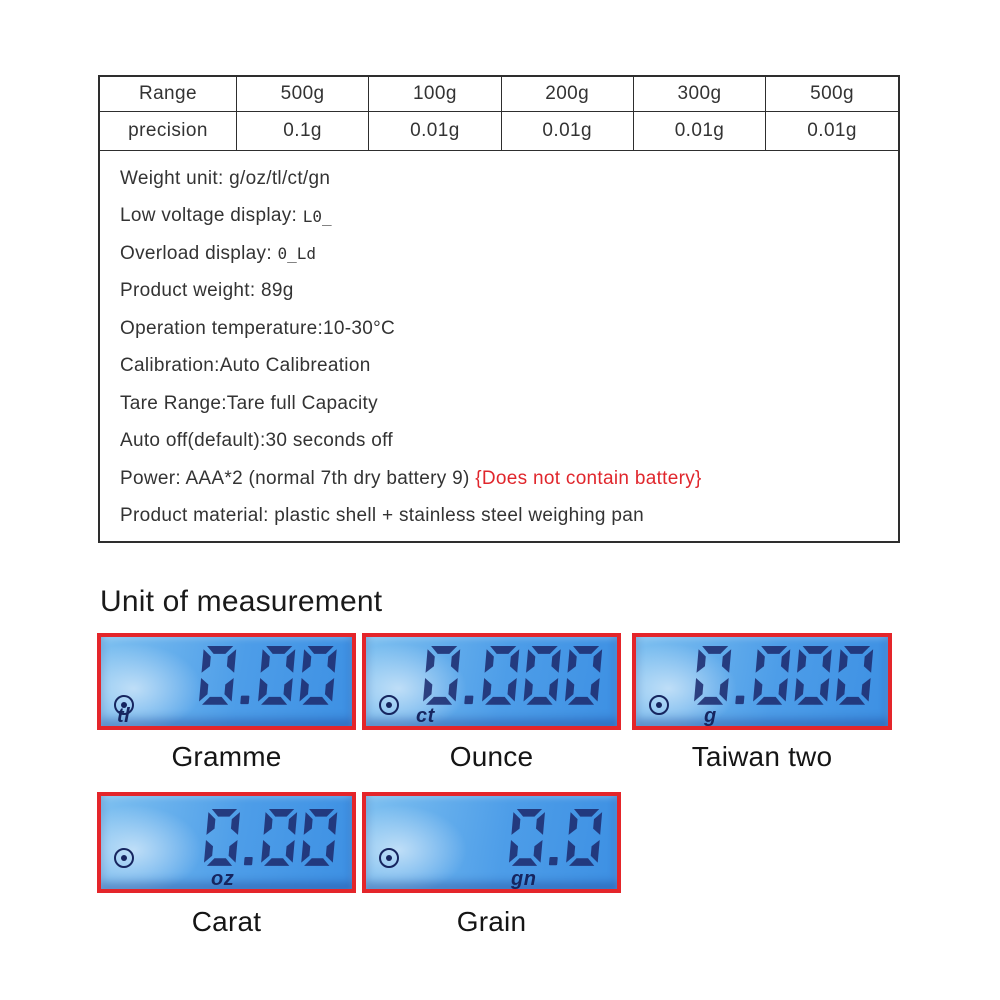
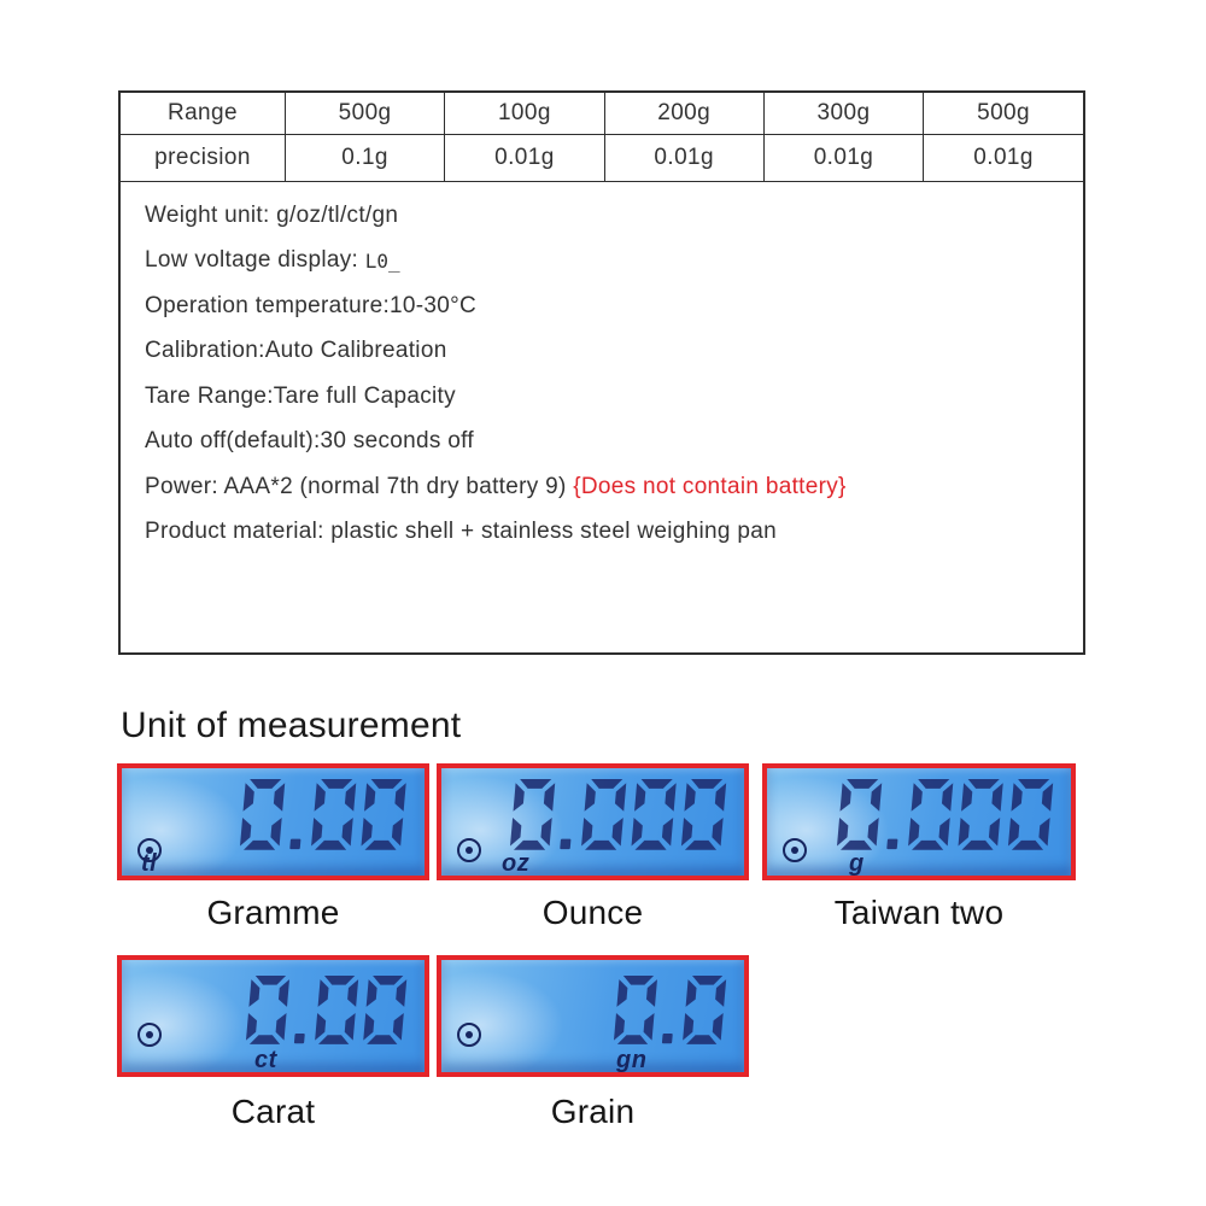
  Range	500g	100g	200g	300g	500g
  precision	0.1g	0.01g	0.01g	0.01g	0.01g
  Weight unit: g/oz/tl/ct/gn
  Low voltage display:
  L0_
- Overload display:
- 0_Ld
- Product weight: 89g
  Operation temperature:10-30°C
  Calibration:Auto Calibreation
  Tare Range:Tare full Capacity
  Auto off(default):30 seconds off
  Power: AAA*2 (normal 7th dry battery 9)
  {Does not contain battery}
  Product material: plastic shell + stainless steel weighing pan
  Unit of measurement
  tl
- ct
+ oz
  g
- oz
+ ct
  gn
  Gramme
  Ounce
  Taiwan two
  Carat
  Grain
